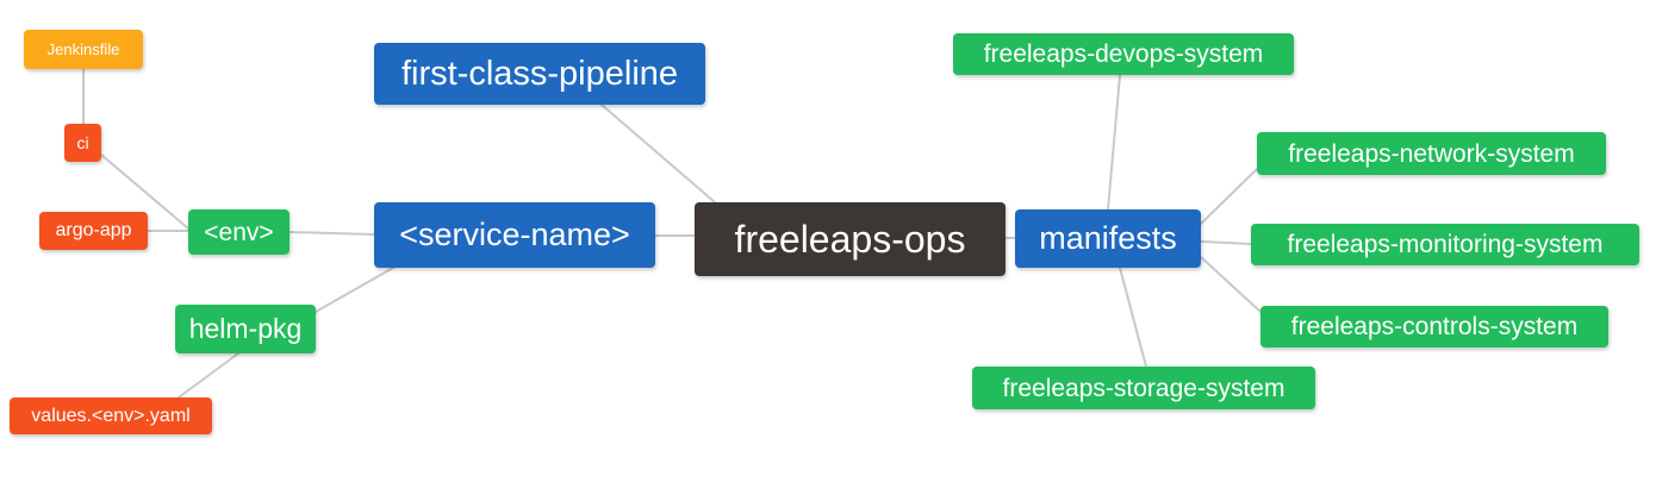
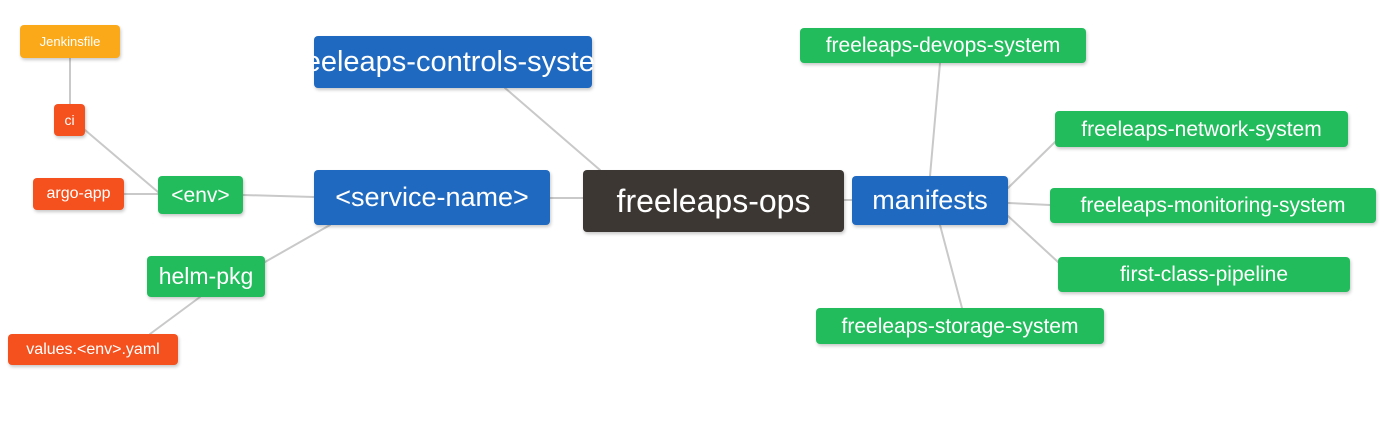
  Jenkinsfile
  ci
  argo-app
  <env>
  helm-pkg
  values.<env>.yaml
- first-class-pipeline
+ freeleaps-controls-system
  <service-name>
  freeleaps-ops
  manifests
  freeleaps-devops-system
  freeleaps-network-system
  freeleaps-monitoring-system
- freeleaps-controls-system
+ first-class-pipeline
  freeleaps-storage-system
